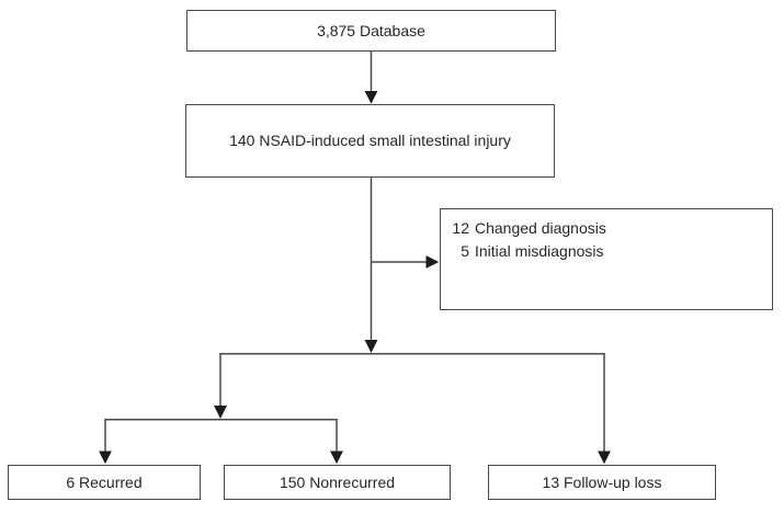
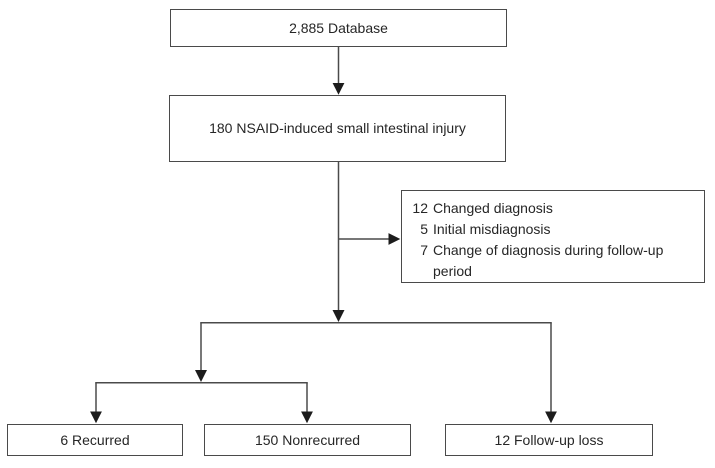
- 3,875 Database
+ 2,885 Database
- 140 NSAID-induced small intestinal injury
+ 180 NSAID-induced small intestinal injury
  12
  Changed diagnosis
  5
  Initial misdiagnosis
+ 7
+ Change of diagnosis during follow-up period
  6 Recurred
  150 Nonrecurred
- 13 Follow-up loss
+ 12 Follow-up loss
